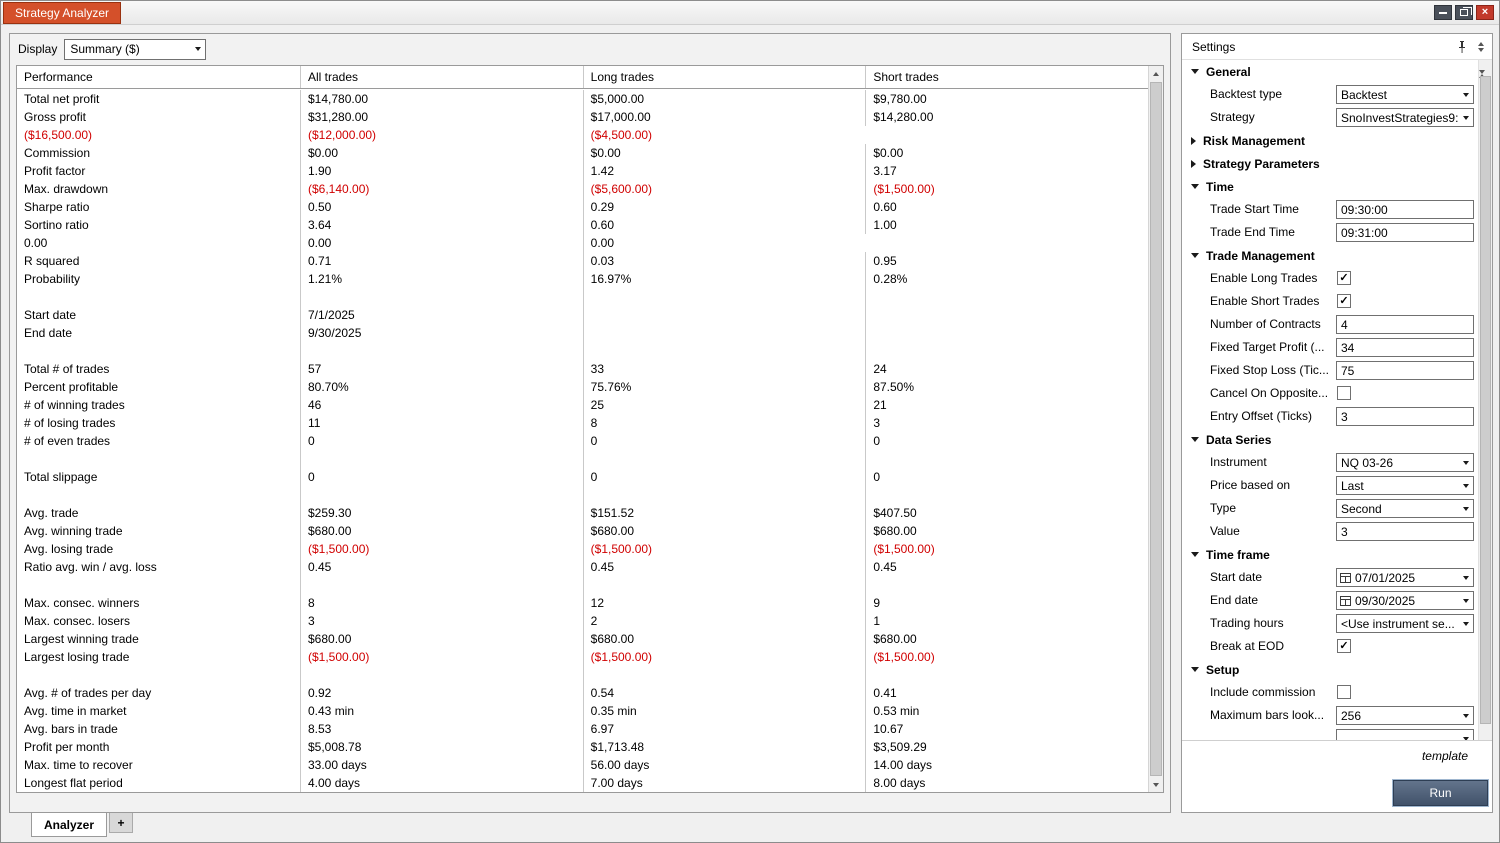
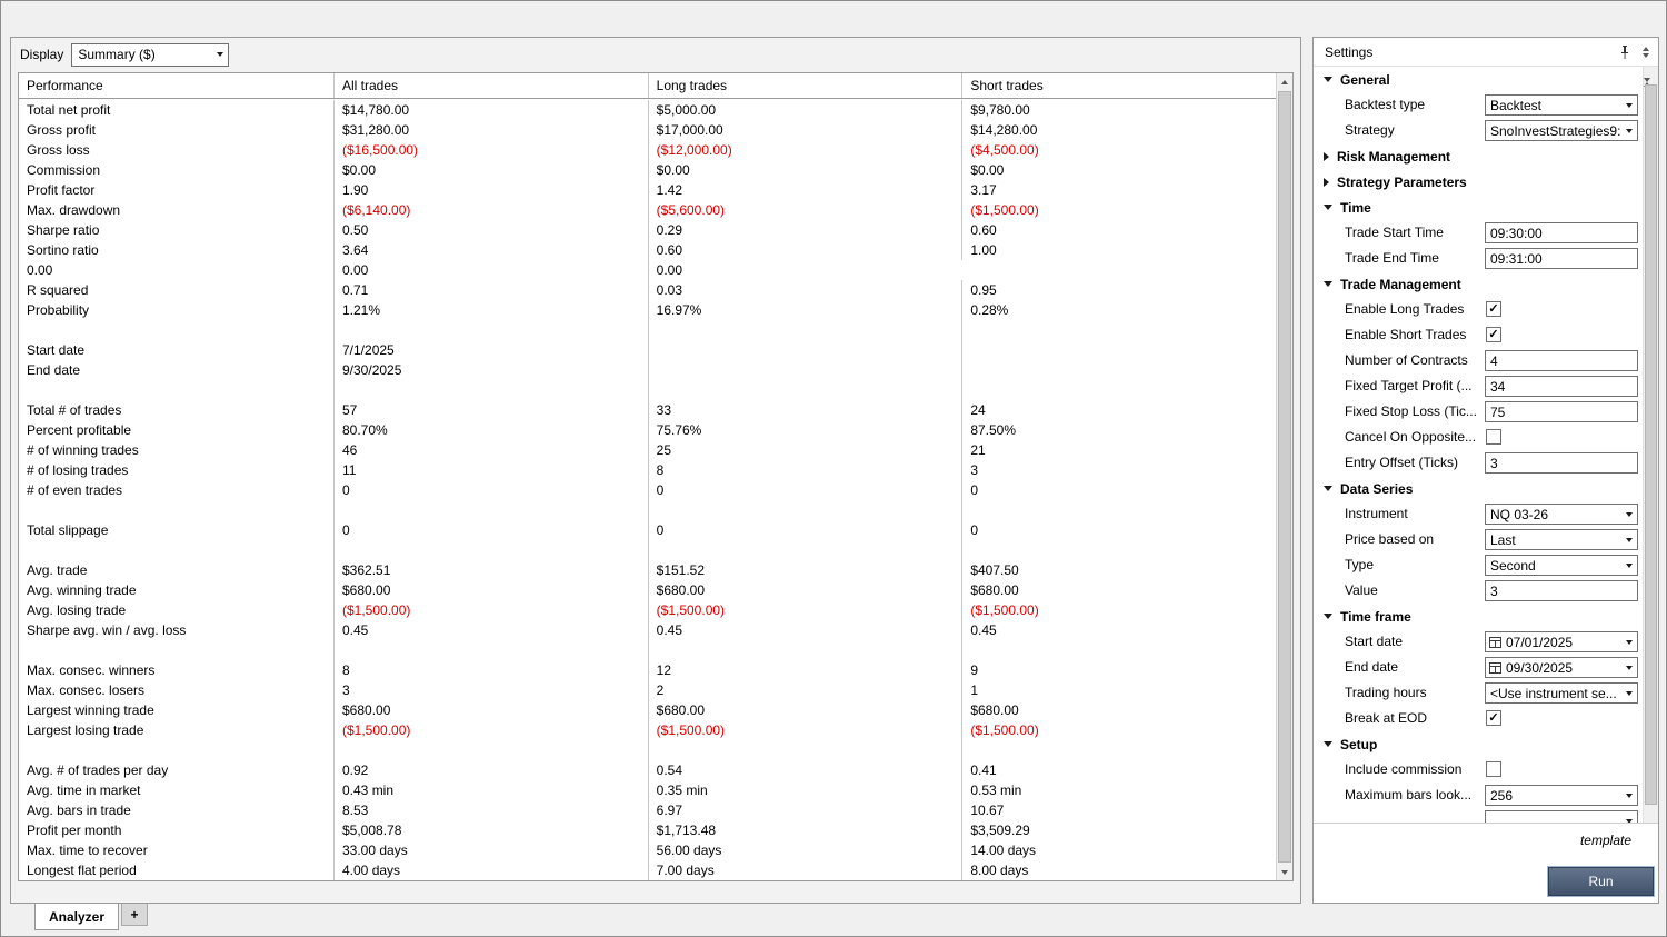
- Strategy Analyzer
- ×
  Display
  Summary ($)
  Performance
  All trades
  Long trades
  Short trades
  Total net profit
  $14,780.00
  $5,000.00
  $9,780.00
  Gross profit
  $31,280.00
  $17,000.00
  $14,280.00
+ Gross loss
  ($16,500.00)
  ($12,000.00)
  ($4,500.00)
  Commission
  $0.00
  $0.00
  $0.00
  Profit factor
  1.90
  1.42
  3.17
  Max. drawdown
  ($6,140.00)
  ($5,600.00)
  ($1,500.00)
  Sharpe ratio
  0.50
  0.29
  0.60
  Sortino ratio
  3.64
  0.60
  1.00
  0.00
  0.00
  0.00
  R squared
  0.71
  0.03
  0.95
  Probability
  1.21%
  16.97%
  0.28%
  Start date
  7/1/2025
  End date
  9/30/2025
  Total # of trades
  57
  33
  24
  Percent profitable
  80.70%
  75.76%
  87.50%
  # of winning trades
  46
  25
  21
  # of losing trades
  11
  8
  3
  # of even trades
  0
  0
  0
  Total slippage
  0
  0
  0
  Avg. trade
- $259.30
+ $362.51
  $151.52
  $407.50
  Avg. winning trade
  $680.00
  $680.00
  $680.00
  Avg. losing trade
  ($1,500.00)
  ($1,500.00)
  ($1,500.00)
- Ratio avg. win / avg. loss
+ Sharpe avg. win / avg. loss
  0.45
  0.45
  0.45
  Max. consec. winners
  8
  12
  9
  Max. consec. losers
  3
  2
  1
  Largest winning trade
  $680.00
  $680.00
  $680.00
  Largest losing trade
  ($1,500.00)
  ($1,500.00)
  ($1,500.00)
  Avg. # of trades per day
  0.92
  0.54
  0.41
  Avg. time in market
  0.43 min
  0.35 min
  0.53 min
  Avg. bars in trade
  8.53
  6.97
  10.67
  Profit per month
  $5,008.78
  $1,713.48
  $3,509.29
  Max. time to recover
  33.00 days
  56.00 days
  14.00 days
  Longest flat period
  4.00 days
  7.00 days
  8.00 days
  Analyzer
  +
  Settings
  General
  Backtest type
  Backtest
  Strategy
  SnoInvestStrategies9:
  Risk Management
  Strategy Parameters
  Time
  Trade Start Time
  09:30:00
  Trade End Time
  09:31:00
  Trade Management
  Enable Long Trades
  ✓
  Enable Short Trades
  ✓
  Number of Contracts
  4
  Fixed Target Profit (...
  34
  Fixed Stop Loss (Tic...
  75
  Cancel On Opposite...
  Entry Offset (Ticks)
  3
  Data Series
  Instrument
  NQ 03-26
  Price based on
  Last
  Type
  Second
  Value
  3
  Time frame
  Start date
  07/01/2025
  End date
  09/30/2025
  Trading hours
  <Use instrument se...
  Break at EOD
  ✓
  Setup
  Include commission
  Maximum bars look...
  256
  template
  Run
